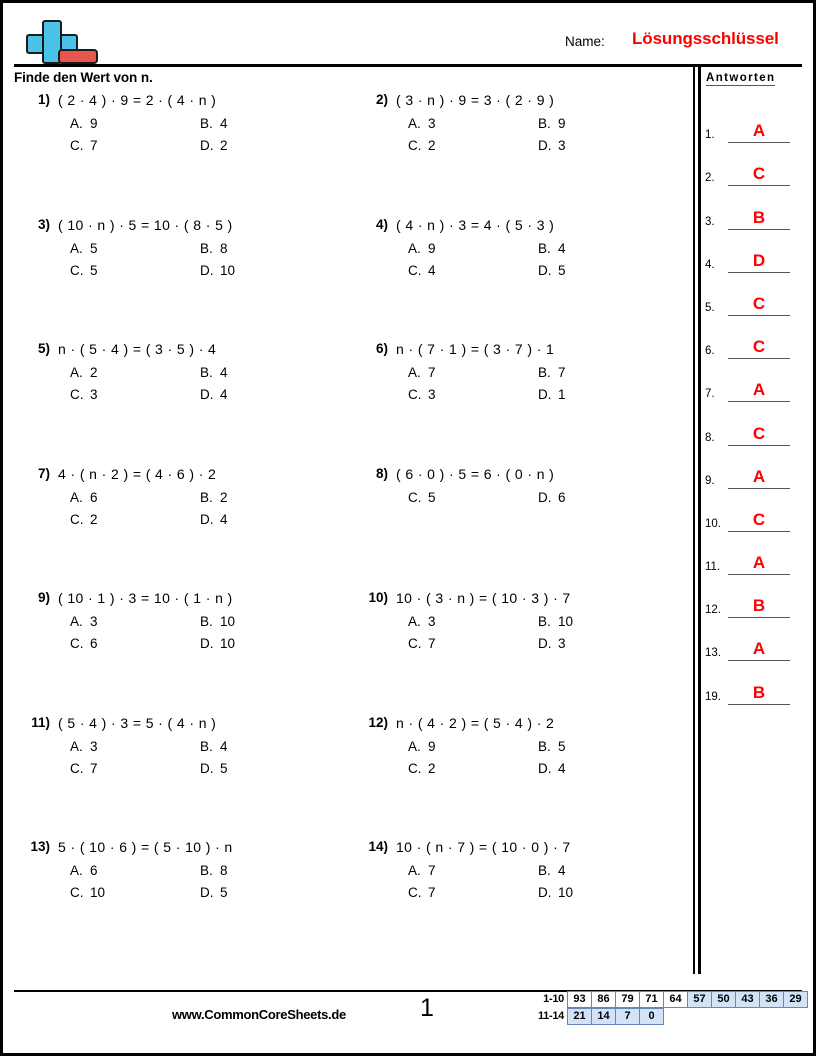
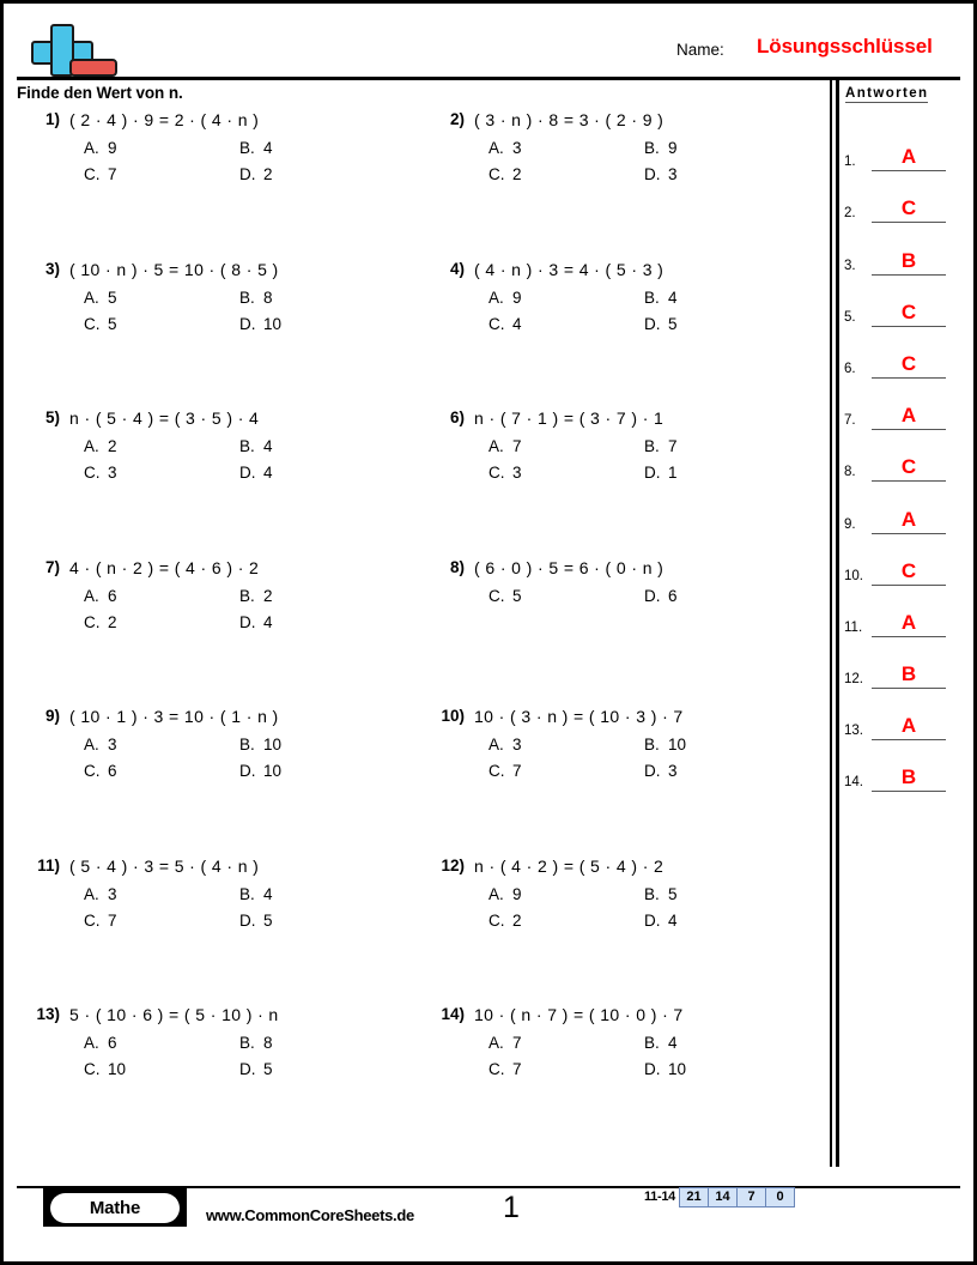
  Name:
  Lösungsschlüssel
  Finde den Wert von n.
  1)
  ( 2 · 4 ) · 9 = 2 · ( 4 · n )
  A. 9
  B. 4
  C. 7
  D. 2
  2)
- ( 3 · n ) · 9 = 3 · ( 2 · 9 )
+ ( 3 · n ) · 8 = 3 · ( 2 · 9 )
  A. 3
  B. 9
  C. 2
  D. 3
  3)
  ( 10 · n ) · 5 = 10 · ( 8 · 5 )
  A. 5
  B. 8
  C. 5
  D. 10
  4)
  ( 4 · n ) · 3 = 4 · ( 5 · 3 )
  A. 9
  B. 4
  C. 4
  D. 5
  5)
  n · ( 5 · 4 ) = ( 3 · 5 ) · 4
  A. 2
  B. 4
  C. 3
  D. 4
  6)
  n · ( 7 · 1 ) = ( 3 · 7 ) · 1
  A. 7
  B. 7
  C. 3
  D. 1
  7)
  4 · ( n · 2 ) = ( 4 · 6 ) · 2
  A. 6
  B. 2
  C. 2
  D. 4
  8)
  ( 6 · 0 ) · 5 = 6 · ( 0 · n )
  C. 5
  D. 6
  9)
  ( 10 · 1 ) · 3 = 10 · ( 1 · n )
  A. 3
  B. 10
  C. 6
  D. 10
  10)
  10 · ( 3 · n ) = ( 10 · 3 ) · 7
  A. 3
  B. 10
  C. 7
  D. 3
  11)
  ( 5 · 4 ) · 3 = 5 · ( 4 · n )
  A. 3
  B. 4
  C. 7
  D. 5
  12)
  n · ( 4 · 2 ) = ( 5 · 4 ) · 2
  A. 9
  B. 5
  C. 2
  D. 4
  13)
  5 · ( 10 · 6 ) = ( 5 · 10 ) · n
  A. 6
  B. 8
  C. 10
  D. 5
  14)
  10 · ( n · 7 ) = ( 10 · 0 ) · 7
  A. 7
  B. 4
  C. 7
  D. 10
  Antworten
  1.
  A
  2.
  C
  3.
  B
- 4.
- D
  5.
  C
  6.
  C
  7.
  A
  8.
  C
  9.
  A
  10.
  C
  11.
  A
  12.
  B
  13.
  A
- 19.
+ 14.
  B
+ Mathe
  www.CommonCoreSheets.de
  1
- 1-10
- 93
- 86
- 79
- 71
- 64
- 57
- 50
- 43
- 36
- 29
  11-14
  21
  14
  7
  0
